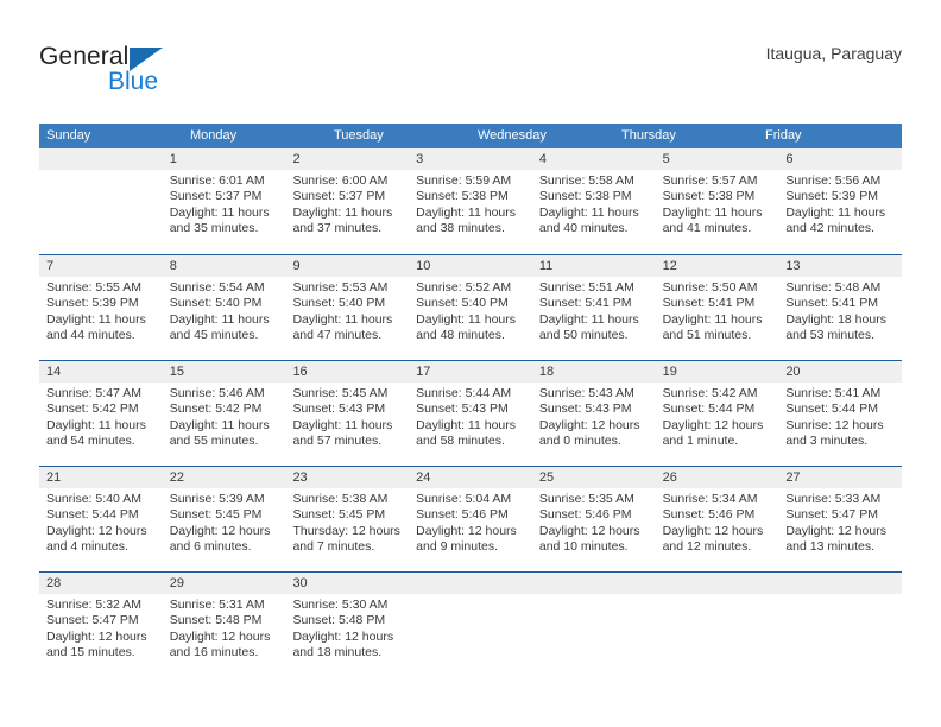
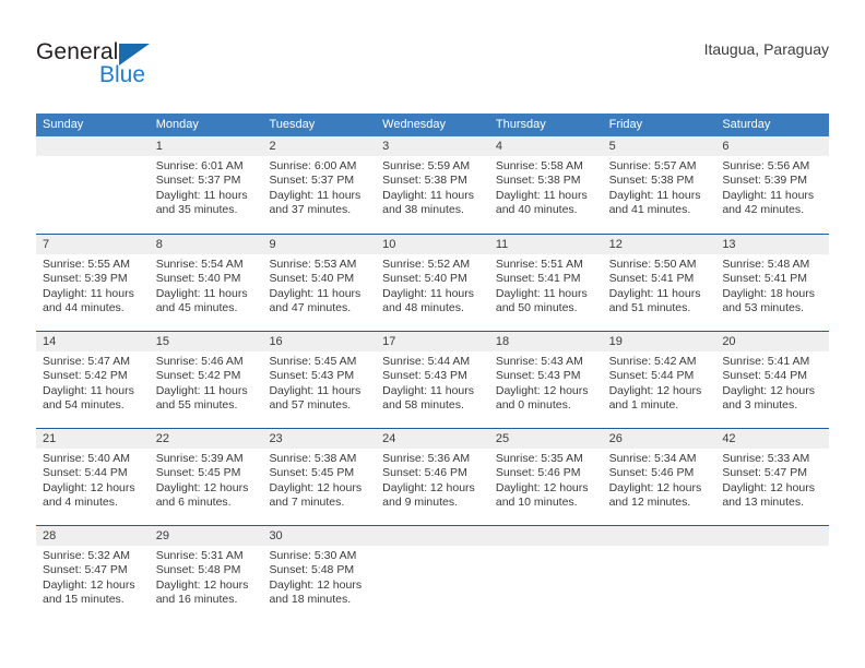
  General
  Blue
  Itaugua, Paraguay
  Sunday
  Monday
  Tuesday
  Wednesday
  Thursday
  Friday
+ Saturday
  1
  2
  3
  4
  5
  6
  Sunrise: 6:01 AM
  Sunset: 5:37 PM
  Daylight: 11 hours and 35 minutes.
  Sunrise: 6:00 AM
  Sunset: 5:37 PM
  Daylight: 11 hours and 37 minutes.
  Sunrise: 5:59 AM
  Sunset: 5:38 PM
  Daylight: 11 hours and 38 minutes.
  Sunrise: 5:58 AM
  Sunset: 5:38 PM
  Daylight: 11 hours and 40 minutes.
  Sunrise: 5:57 AM
  Sunset: 5:38 PM
  Daylight: 11 hours and 41 minutes.
  Sunrise: 5:56 AM
  Sunset: 5:39 PM
  Daylight: 11 hours and 42 minutes.
  7
  8
  9
  10
  11
  12
  13
  Sunrise: 5:55 AM
  Sunset: 5:39 PM
  Daylight: 11 hours and 44 minutes.
  Sunrise: 5:54 AM
  Sunset: 5:40 PM
  Daylight: 11 hours and 45 minutes.
  Sunrise: 5:53 AM
  Sunset: 5:40 PM
  Daylight: 11 hours and 47 minutes.
  Sunrise: 5:52 AM
  Sunset: 5:40 PM
  Daylight: 11 hours and 48 minutes.
  Sunrise: 5:51 AM
  Sunset: 5:41 PM
  Daylight: 11 hours and 50 minutes.
  Sunrise: 5:50 AM
  Sunset: 5:41 PM
  Daylight: 11 hours and 51 minutes.
  Sunrise: 5:48 AM
  Sunset: 5:41 PM
  Daylight: 18 hours and 53 minutes.
  14
  15
  16
  17
  18
  19
  20
  Sunrise: 5:47 AM
  Sunset: 5:42 PM
  Daylight: 11 hours and 54 minutes.
  Sunrise: 5:46 AM
  Sunset: 5:42 PM
  Daylight: 11 hours and 55 minutes.
  Sunrise: 5:45 AM
  Sunset: 5:43 PM
  Daylight: 11 hours and 57 minutes.
  Sunrise: 5:44 AM
  Sunset: 5:43 PM
  Daylight: 11 hours and 58 minutes.
  Sunrise: 5:43 AM
  Sunset: 5:43 PM
  Daylight: 12 hours and 0 minutes.
  Sunrise: 5:42 AM
  Sunset: 5:44 PM
  Daylight: 12 hours and 1 minute.
  Sunrise: 5:41 AM
  Sunset: 5:44 PM
- Sunrise: 12 hours and 3 minutes.
+ Daylight: 12 hours and 3 minutes.
  21
  22
  23
  24
  25
  26
- 27
+ 42
  Sunrise: 5:40 AM
  Sunset: 5:44 PM
  Daylight: 12 hours and 4 minutes.
  Sunrise: 5:39 AM
  Sunset: 5:45 PM
  Daylight: 12 hours and 6 minutes.
  Sunrise: 5:38 AM
  Sunset: 5:45 PM
- Thursday: 12 hours and 7 minutes.
+ Daylight: 12 hours and 7 minutes.
- Sunrise: 5:04 AM
+ Sunrise: 5:36 AM
  Sunset: 5:46 PM
  Daylight: 12 hours and 9 minutes.
  Sunrise: 5:35 AM
  Sunset: 5:46 PM
  Daylight: 12 hours and 10 minutes.
  Sunrise: 5:34 AM
  Sunset: 5:46 PM
  Daylight: 12 hours and 12 minutes.
  Sunrise: 5:33 AM
  Sunset: 5:47 PM
  Daylight: 12 hours and 13 minutes.
  28
  29
  30
  Sunrise: 5:32 AM
  Sunset: 5:47 PM
  Daylight: 12 hours and 15 minutes.
  Sunrise: 5:31 AM
  Sunset: 5:48 PM
  Daylight: 12 hours and 16 minutes.
  Sunrise: 5:30 AM
  Sunset: 5:48 PM
  Daylight: 12 hours and 18 minutes.
